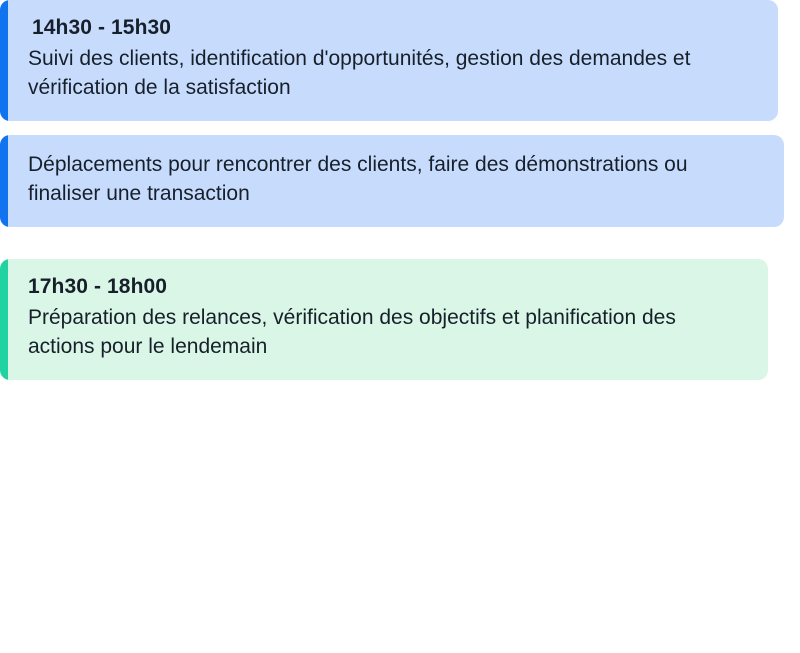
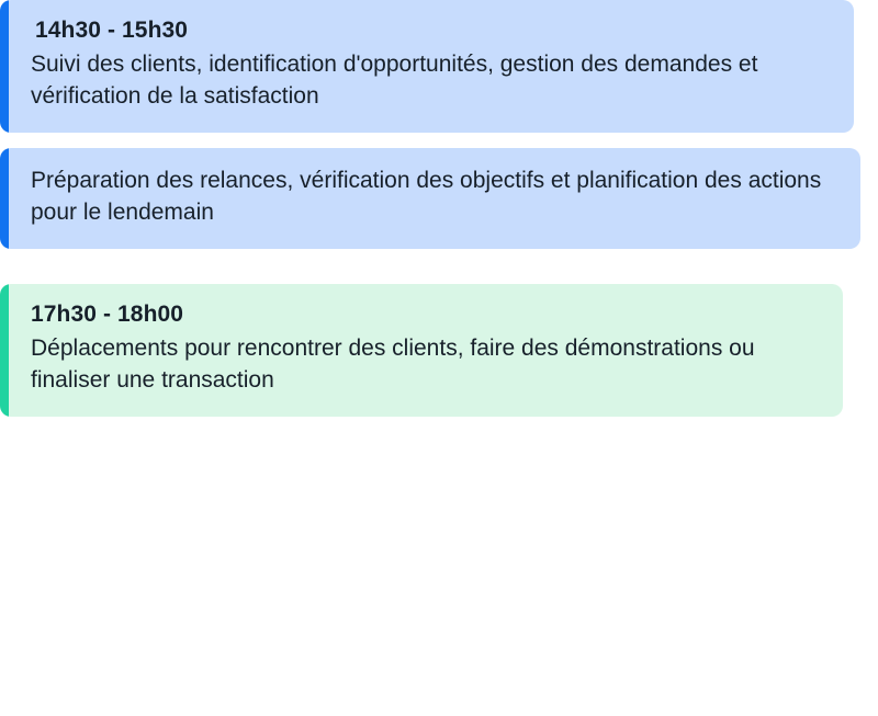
  14h30 - 15h30
  Suivi des clients, identification d'opportunités, gestion des demandes et vérification de la satisfaction
- Déplacements pour rencontrer des clients, faire des démonstrations ou finaliser une transaction
+ Préparation des relances, vérification des objectifs et planification des actions pour le lendemain
  17h30 - 18h00
- Préparation des relances, vérification des objectifs et planification des actions pour le lendemain
+ Déplacements pour rencontrer des clients, faire des démonstrations ou finaliser une transaction
